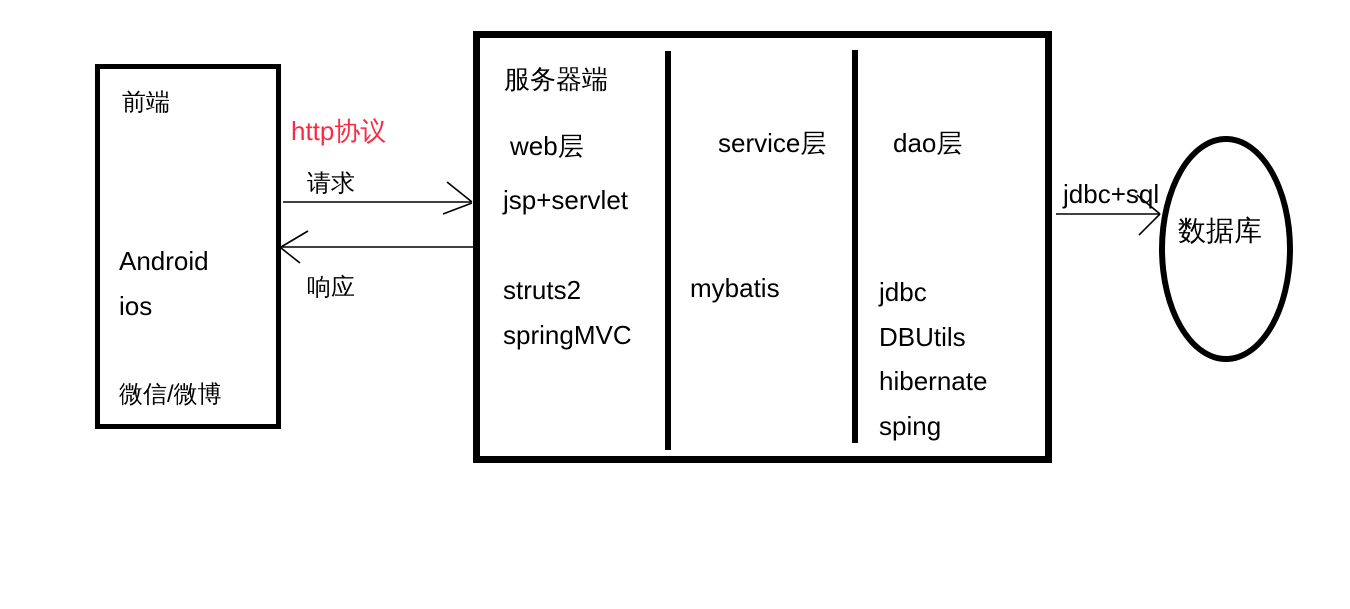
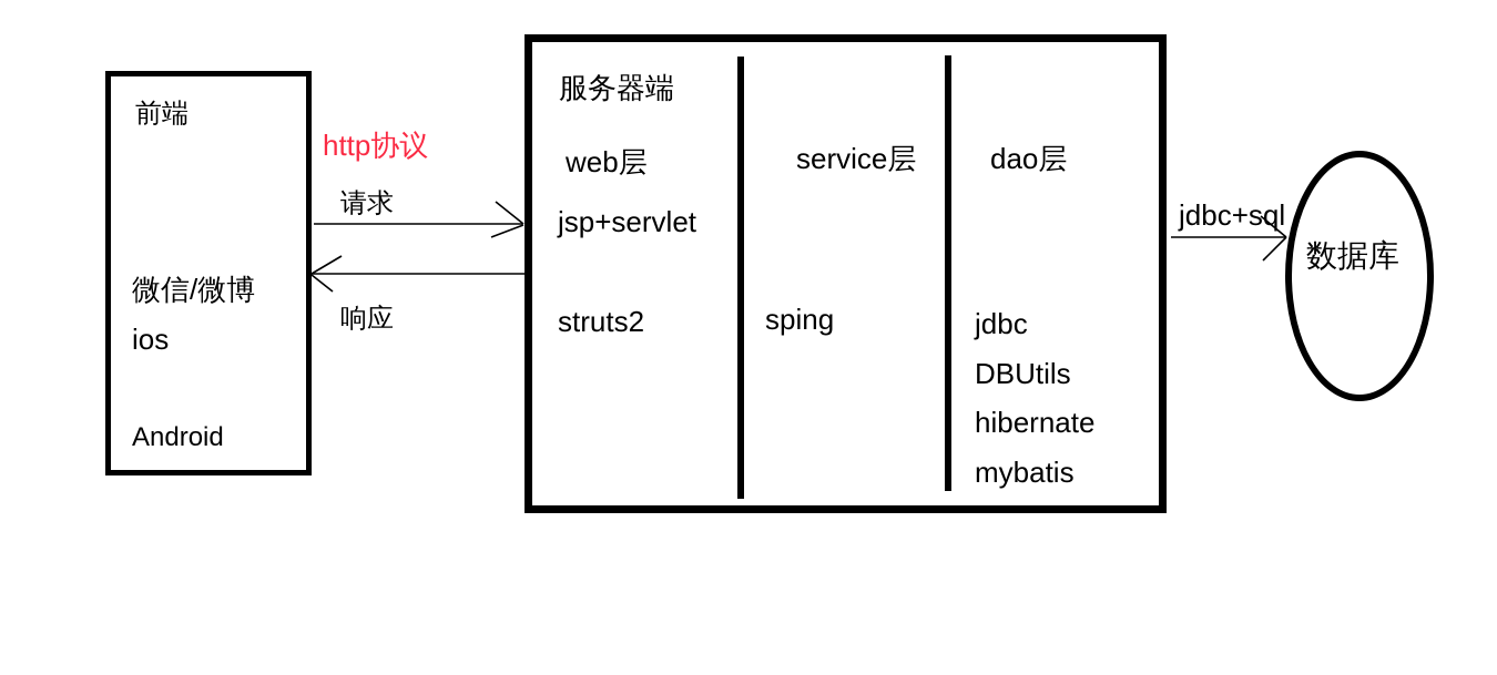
  前端
- Android
+ 微信/微博
  ios
- 微信/微博
+ Android
  http协议
  请求
  响应
  服务器端
  web层
  jsp+servlet
  struts2
- springMVC
  service层
- mybatis
+ sping
  dao层
  jdbc
  DBUtils
  hibernate
- sping
+ mybatis
  jdbc+sql
  数据库
